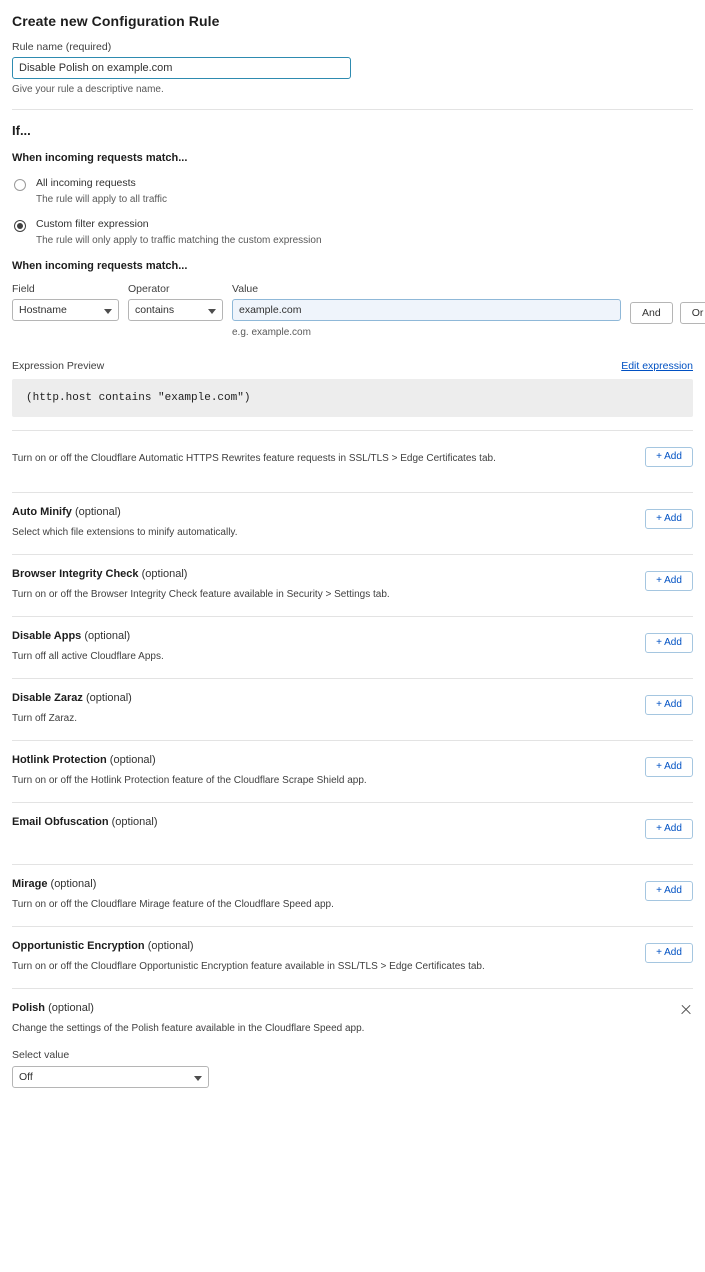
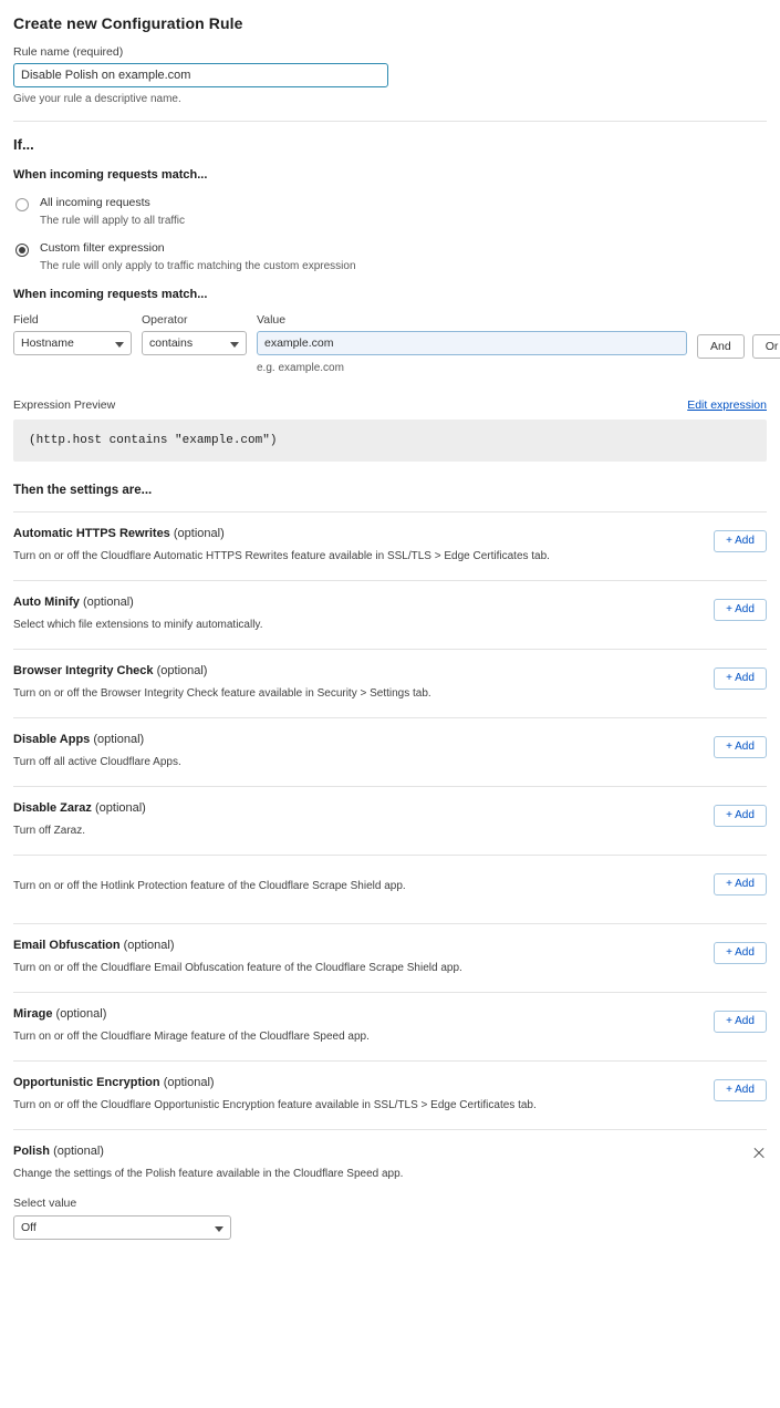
  Create new Configuration Rule
  Rule name (required)
  Disable Polish on example.com
  Give your rule a descriptive name.
  If...
  When incoming requests match...
  All incoming requests
  The rule will apply to all traffic
  Custom filter expression
  The rule will only apply to traffic matching the custom expression
  When incoming requests match...
  Field
  Hostname
  Operator
  contains
  Value
  example.com
  e.g. example.com
  And
  Or
  Expression Preview
  Edit expression
  (http.host contains "example.com")
+ Then the settings are...
+ Automatic HTTPS Rewrites (optional)
- Turn on or off the Cloudflare Automatic HTTPS Rewrites feature requests in SSL/TLS > Edge Certificates tab.
+ Turn on or off the Cloudflare Automatic HTTPS Rewrites feature available in SSL/TLS > Edge Certificates tab.
  + Add
  Auto Minify (optional)
  Select which file extensions to minify automatically.
  + Add
  Browser Integrity Check (optional)
  Turn on or off the Browser Integrity Check feature available in Security > Settings tab.
  + Add
  Disable Apps (optional)
  Turn off all active Cloudflare Apps.
  + Add
  Disable Zaraz (optional)
  Turn off Zaraz.
  + Add
- Hotlink Protection (optional)
  Turn on or off the Hotlink Protection feature of the Cloudflare Scrape Shield app.
  + Add
  Email Obfuscation (optional)
+ Turn on or off the Cloudflare Email Obfuscation feature of the Cloudflare Scrape Shield app.
  + Add
  Mirage (optional)
  Turn on or off the Cloudflare Mirage feature of the Cloudflare Speed app.
  + Add
  Opportunistic Encryption (optional)
  Turn on or off the Cloudflare Opportunistic Encryption feature available in SSL/TLS > Edge Certificates tab.
  + Add
  Polish (optional)
  Change the settings of the Polish feature available in the Cloudflare Speed app.
  Select value
  Off
